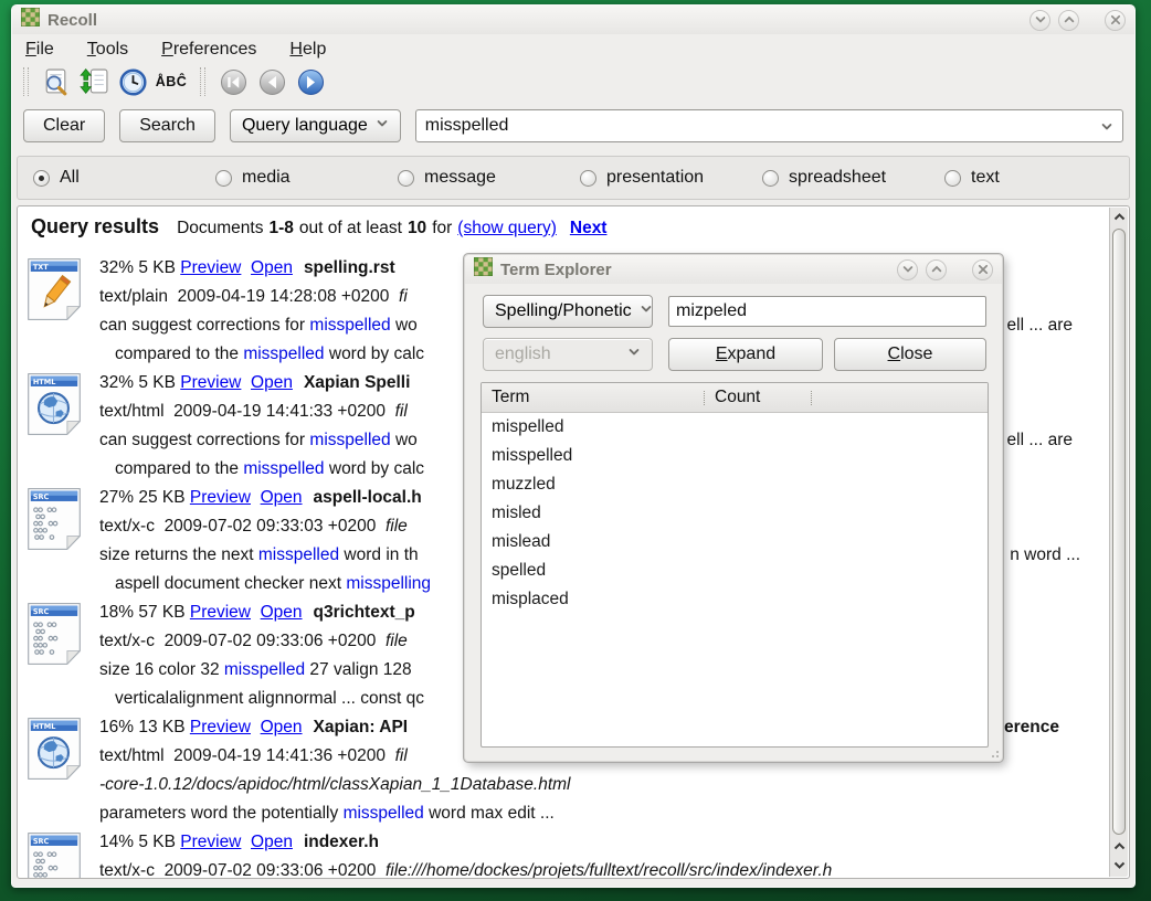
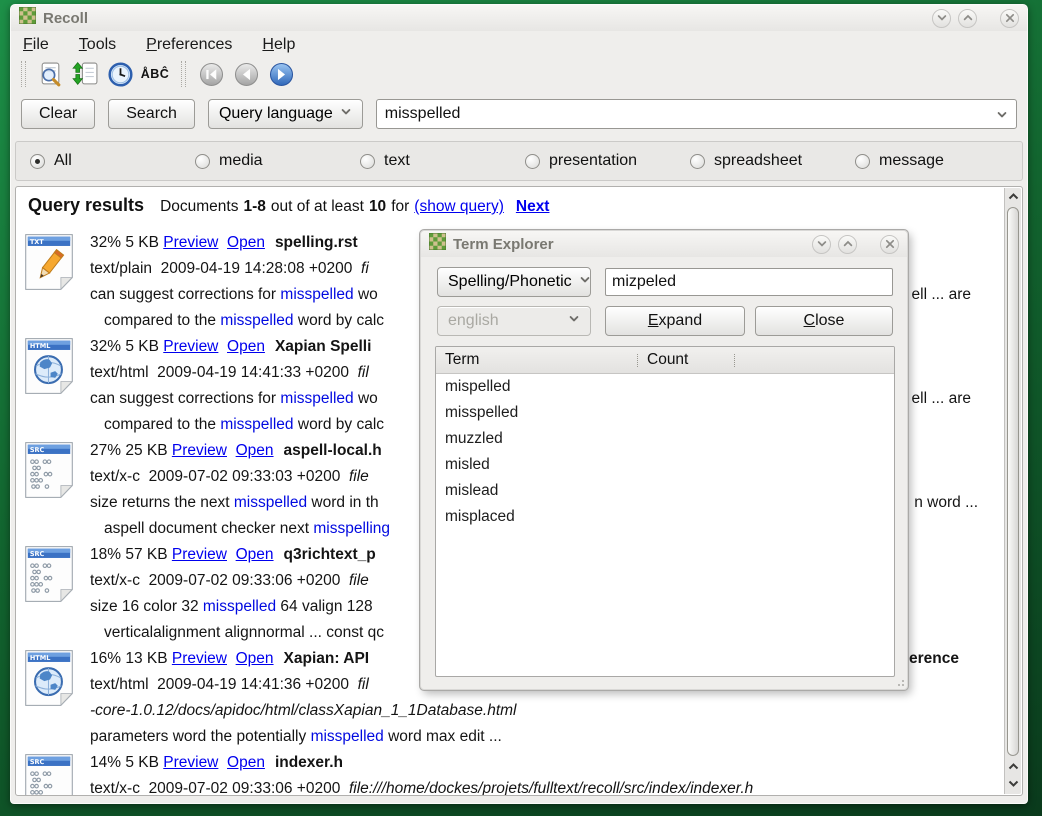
  Recoll
  File
  Tools
  Preferences
  Help
  ÅBĈ
  Clear
  Search
  Query language
  misspelled
  All
  media
- message
+ text
  presentation
  spreadsheet
- text
+ message
  Query results
  Documents
  1-8
  out of at least
  10
  for
  (show query)
  Next
  TXT
  32% 5 KB Preview Open spelling.rst
  text/plain 2009-04-19 14:28:08 +0200 fi
  can suggest corrections for misspelled wo
  ell ... are
  compared to the misspelled word by calc
  HTML
  32% 5 KB Preview Open Xapian Spelli
  text/html 2009-04-19 14:41:33 +0200 fil
  can suggest corrections for misspelled wo
  ell ... are
  compared to the misspelled word by calc
  SRC
  27% 25 KB Preview Open aspell-local.h
  text/x-c 2009-07-02 09:33:03 +0200 file
  size returns the next misspelled word in th
  n word ...
  aspell document checker next misspelling
  SRC
  18% 57 KB Preview Open q3richtext_p
  text/x-c 2009-07-02 09:33:06 +0200 file
- size 16 color 32 misspelled 27 valign 128
+ size 16 color 32 misspelled 64 valign 128
  verticalalignment alignnormal ... const qc
  HTML
  16% 13 KB Preview Open Xapian: API
  erence
  text/html 2009-04-19 14:41:36 +0200 fil
  -core-1.0.12/docs/apidoc/html/classXapian_1_1Database.html
  parameters word the potentially misspelled word max edit ...
  SRC
  14% 5 KB Preview Open indexer.h
  text/x-c 2009-07-02 09:33:06 +0200 file:///home/dockes/projets/fulltext/recoll/src/index/indexer.h
  Term Explorer
  Spelling/Phonetic
  mizpeled
  english
  E
  xpand
  C
  lose
  Term
  Count
  mispelled
  misspelled
  muzzled
  misled
  mislead
- spelled
  misplaced
